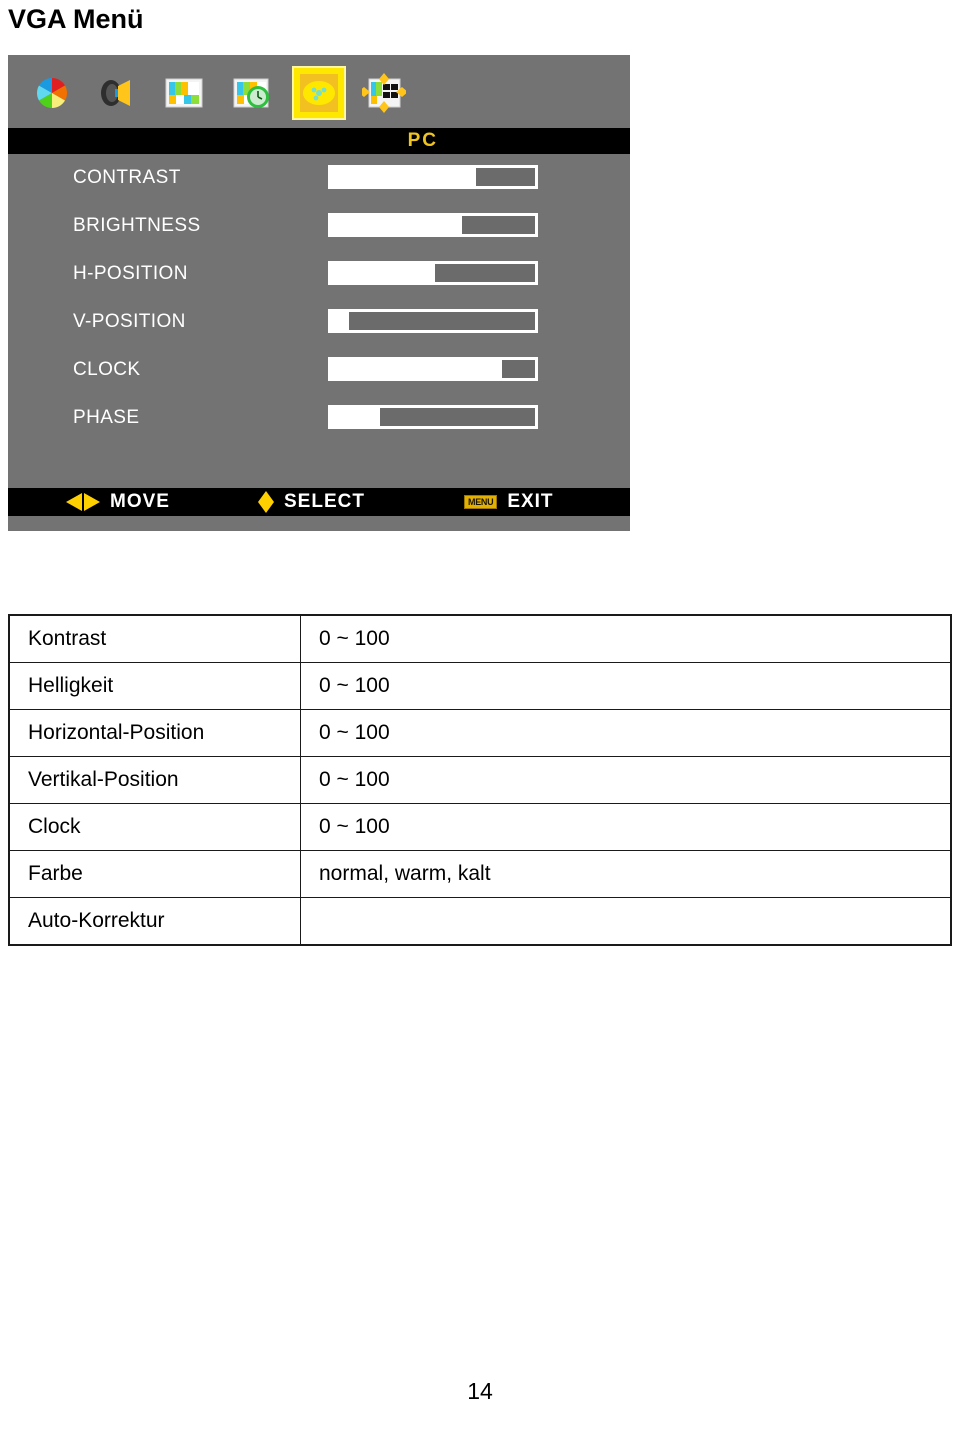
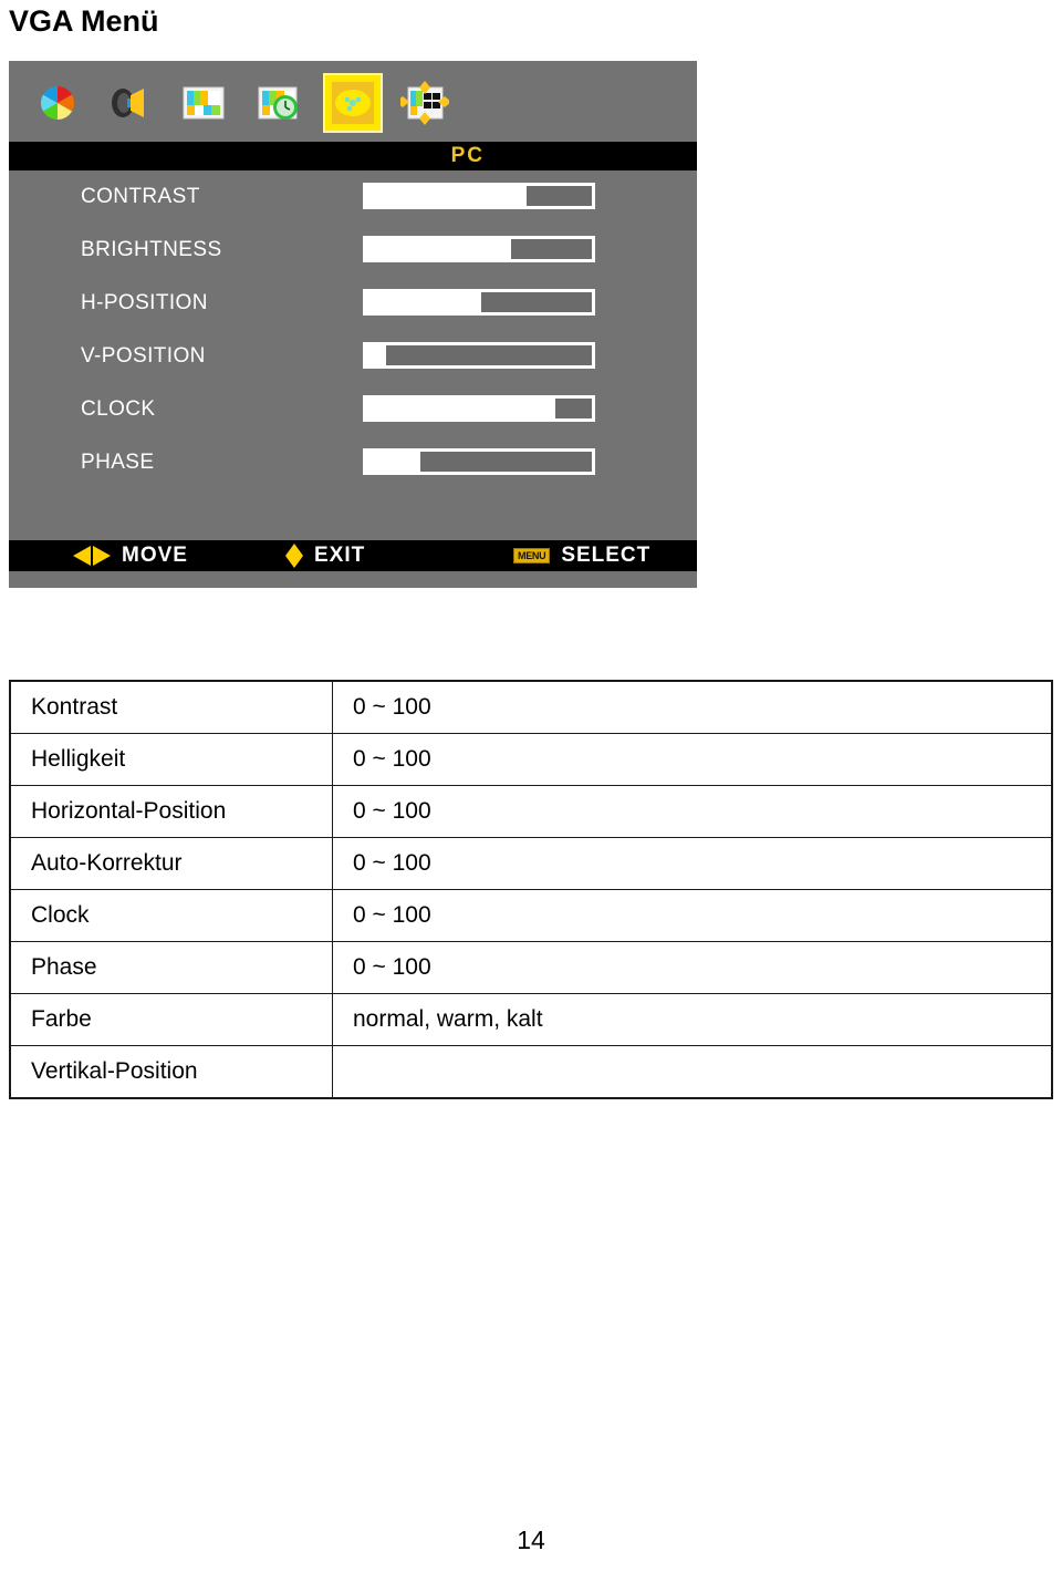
  VGA Menü
  PC
  CONTRAST
  BRIGHTNESS
  H-POSITION
  V-POSITION
  CLOCK
  PHASE
  MOVE
- SELECT
+ EXIT
  MENU
- EXIT
+ SELECT
  Kontrast	0 ~ 100
  Helligkeit	0 ~ 100
  Horizontal-Position	0 ~ 100
- Vertikal-Position	0 ~ 100
+ Auto-Korrektur	0 ~ 100
  Clock	0 ~ 100
+ Phase	0 ~ 100
  Farbe	normal, warm, kalt
- Auto-Korrektur
+ Vertikal-Position
  14
